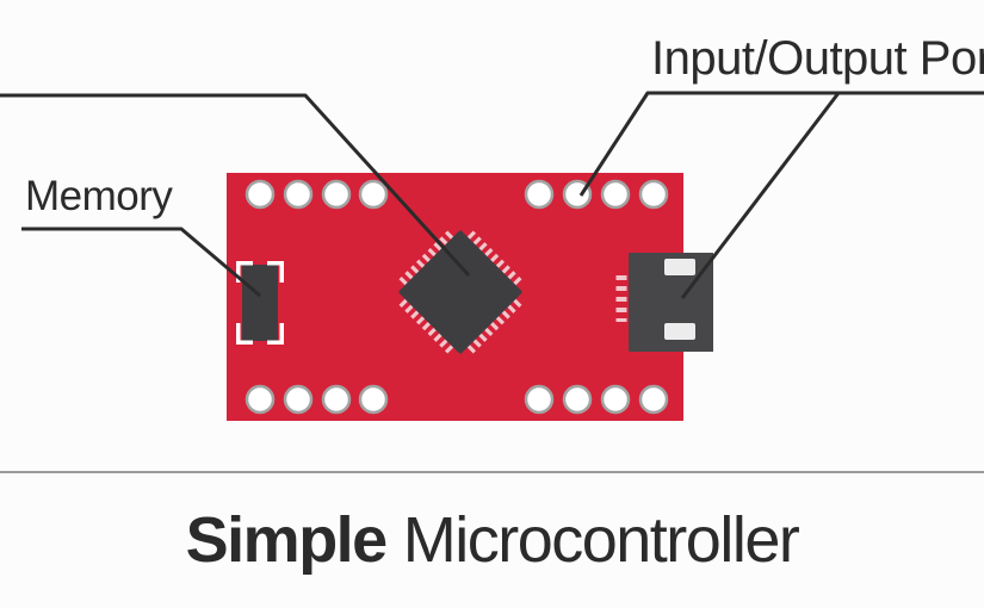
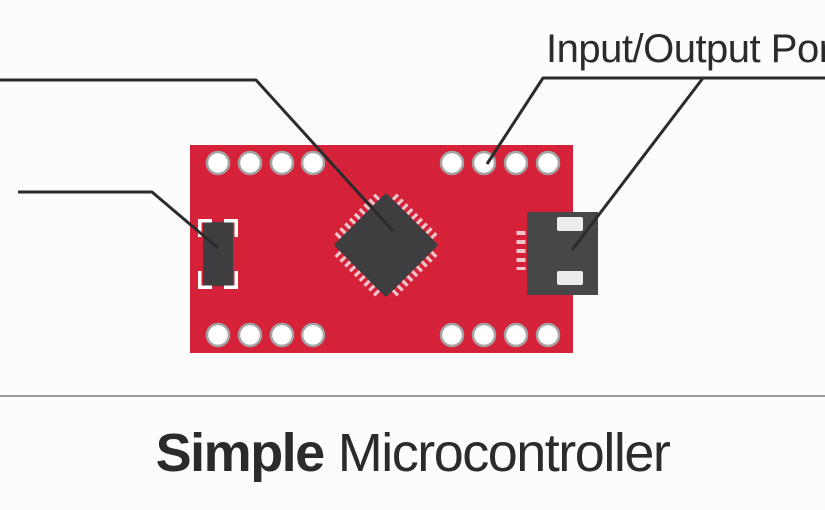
- Memory
  Input/Output Po
  Simple Microcontroller
